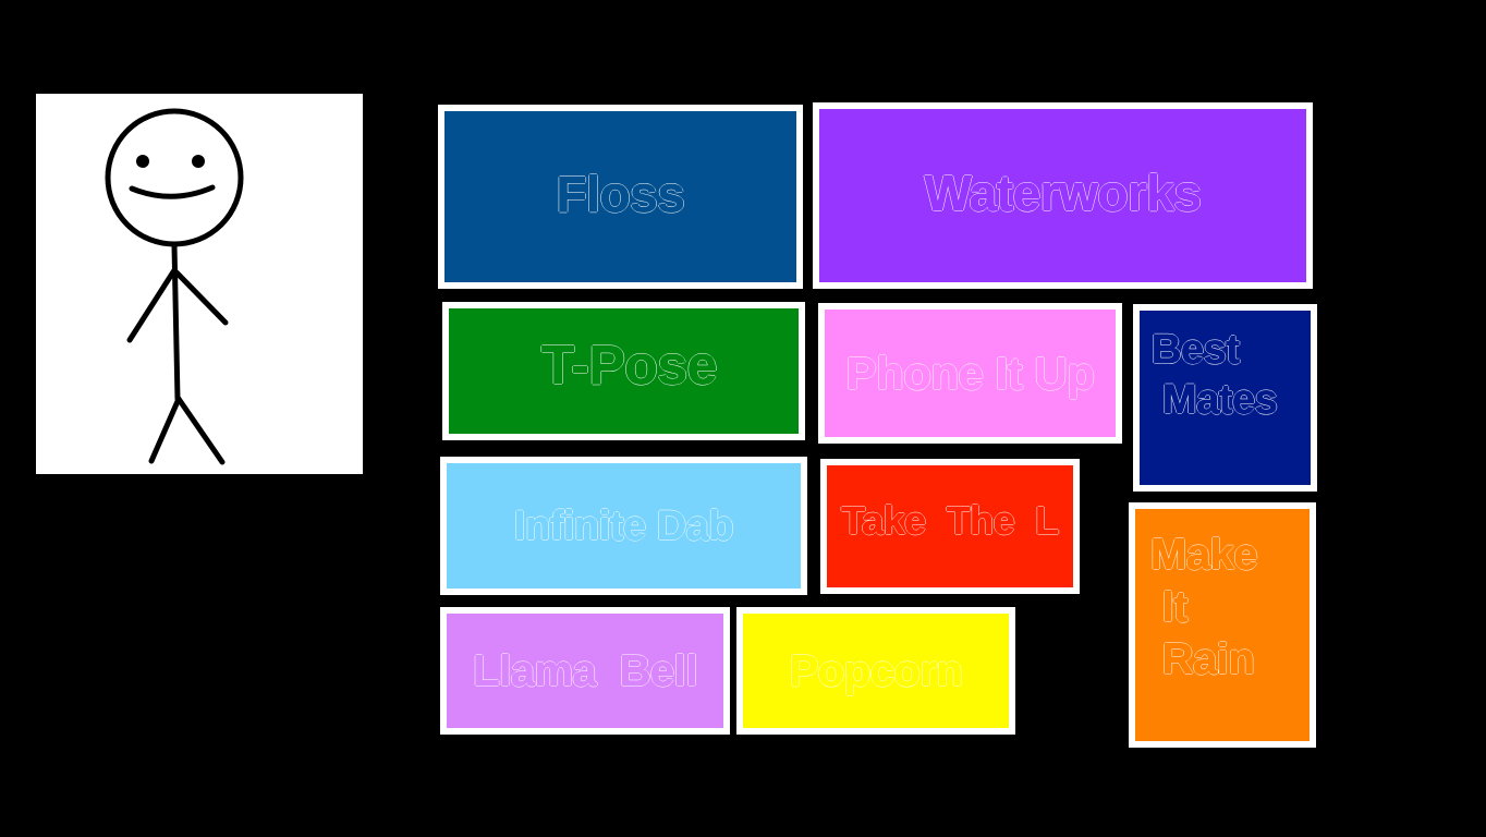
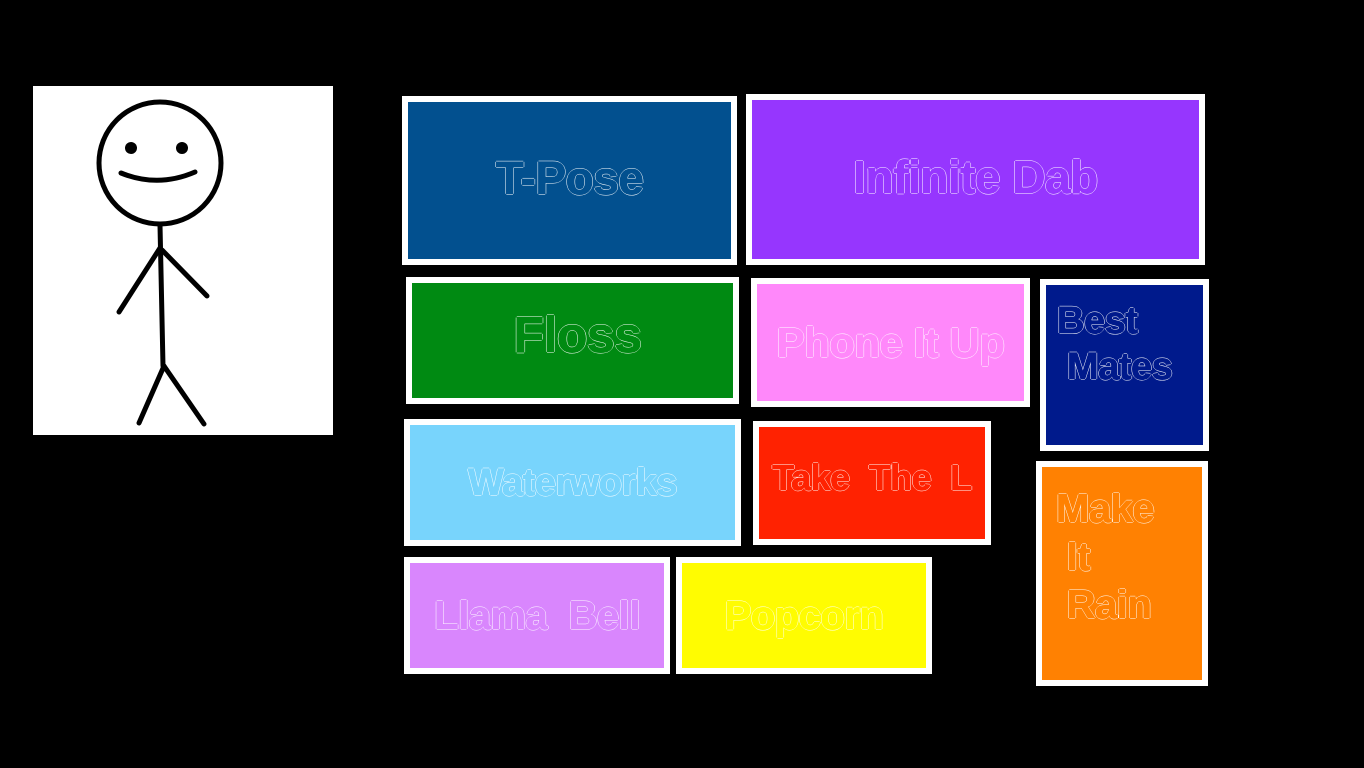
- Floss
+ T-Pose
- Waterworks
+ Infinite Dab
- T-Pose
+ Floss
  Phone It Up
  Best
  Mates
- Infinite Dab
+ Waterworks
  Take The L
  Make
  It
  Rain
  Llama Bell
  Popcorn
